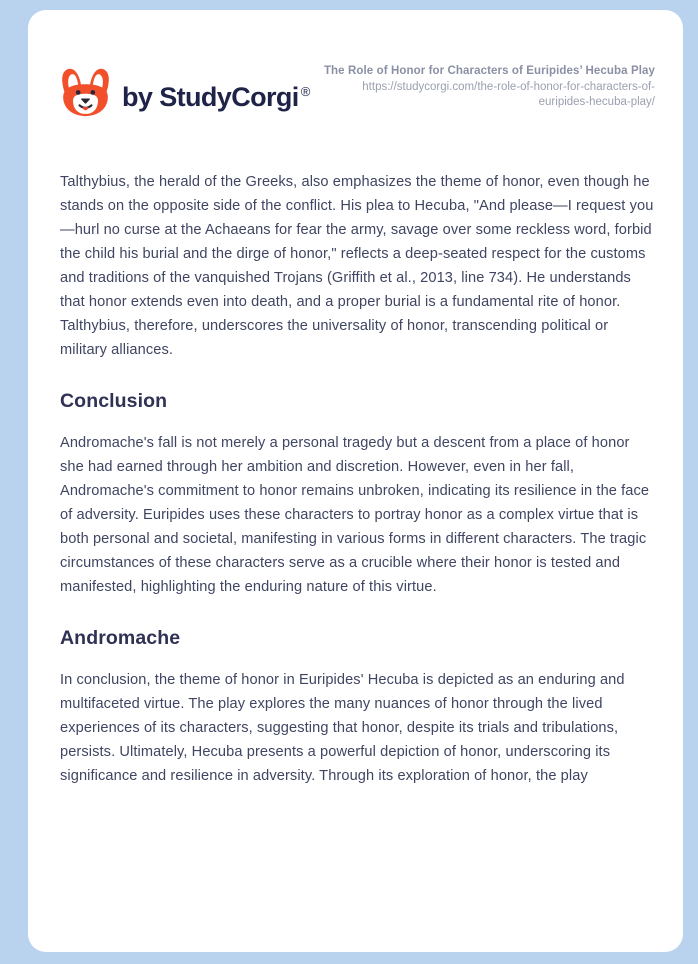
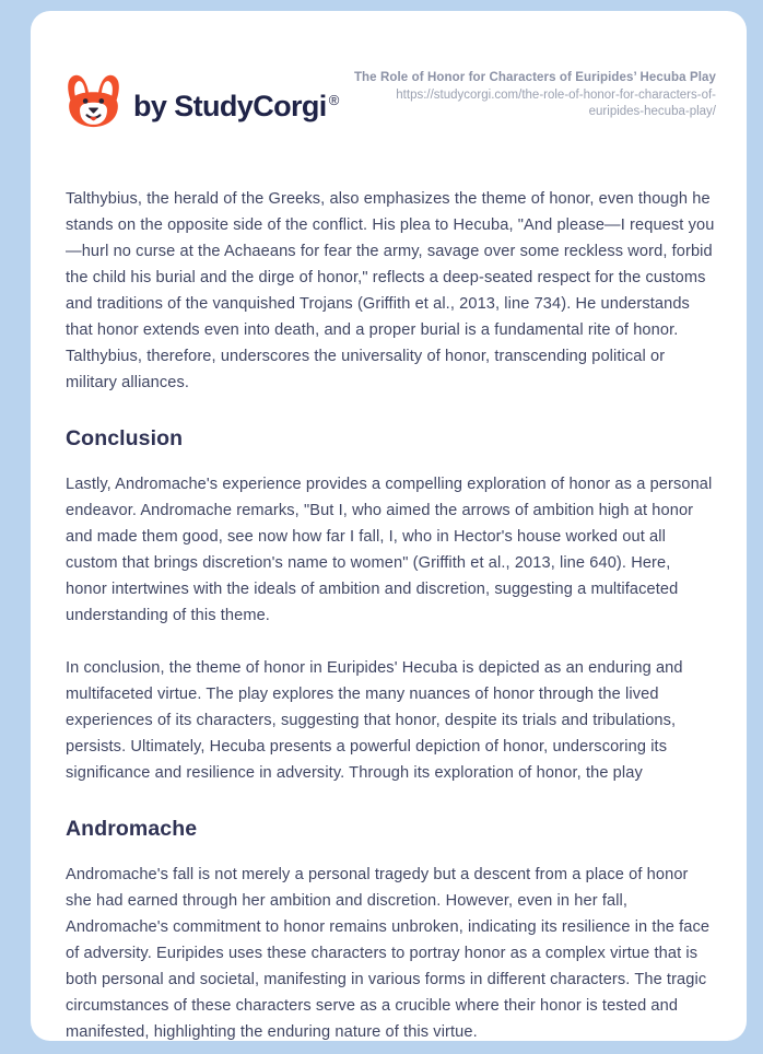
  by StudyCorgi ®
  The Role of Honor for Characters of Euripides’ Hecuba Play
  https://studycorgi.com/the-role-of-honor-for-characters-of-euripides-hecuba-play/
  Talthybius, the herald of the Greeks, also emphasizes the theme of honor, even though he stands on the opposite side of the conflict. His plea to Hecuba, "And please—I request you—hurl no curse at the Achaeans for fear the army, savage over some reckless word, forbid the child his burial and the dirge of honor," reflects a deep-seated respect for the customs and traditions of the vanquished Trojans (Griffith et al., 2013, line 734). He understands that honor extends even into death, and a proper burial is a fundamental rite of honor. Talthybius, therefore, underscores the universality of honor, transcending political or military alliances.
  Conclusion
+ Lastly, Andromache's experience provides a compelling exploration of honor as a personal endeavor. Andromache remarks, "But I, who aimed the arrows of ambition high at honor and made them good, see now how far I fall, I, who in Hector's house worked out all custom that brings discretion's name to women" (Griffith et al., 2013, line 640). Here, honor intertwines with the ideals of ambition and discretion, suggesting a multifaceted understanding of this theme.
- Andromache's fall is not merely a personal tragedy but a descent from a place of honor she had earned through her ambition and discretion. However, even in her fall, Andromache's commitment to honor remains unbroken, indicating its resilience in the face of adversity. Euripides uses these characters to portray honor as a complex virtue that is both personal and societal, manifesting in various forms in different characters. The tragic circumstances of these characters serve as a crucible where their honor is tested and manifested, highlighting the enduring nature of this virtue.
+ In conclusion, the theme of honor in Euripides' Hecuba is depicted as an enduring and multifaceted virtue. The play explores the many nuances of honor through the lived experiences of its characters, suggesting that honor, despite its trials and tribulations, persists. Ultimately, Hecuba presents a powerful depiction of honor, underscoring its significance and resilience in adversity. Through its exploration of honor, the play
  Andromache
- In conclusion, the theme of honor in Euripides' Hecuba is depicted as an enduring and multifaceted virtue. The play explores the many nuances of honor through the lived experiences of its characters, suggesting that honor, despite its trials and tribulations, persists. Ultimately, Hecuba presents a powerful depiction of honor, underscoring its significance and resilience in adversity. Through its exploration of honor, the play
+ Andromache's fall is not merely a personal tragedy but a descent from a place of honor she had earned through her ambition and discretion. However, even in her fall, Andromache's commitment to honor remains unbroken, indicating its resilience in the face of adversity. Euripides uses these characters to portray honor as a complex virtue that is both personal and societal, manifesting in various forms in different characters. The tragic circumstances of these characters serve as a crucible where their honor is tested and manifested, highlighting the enduring nature of this virtue.
